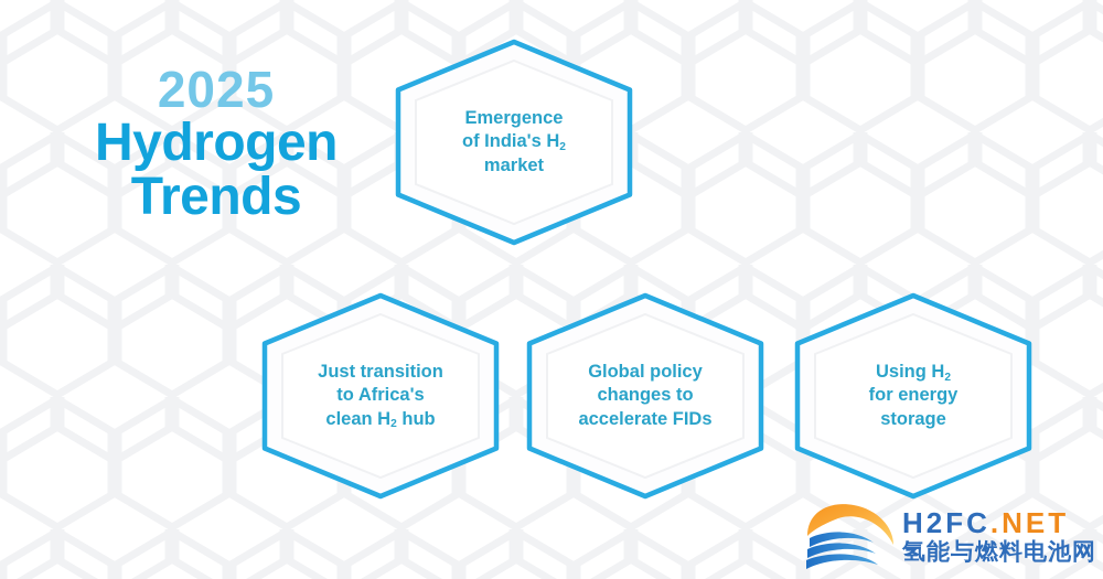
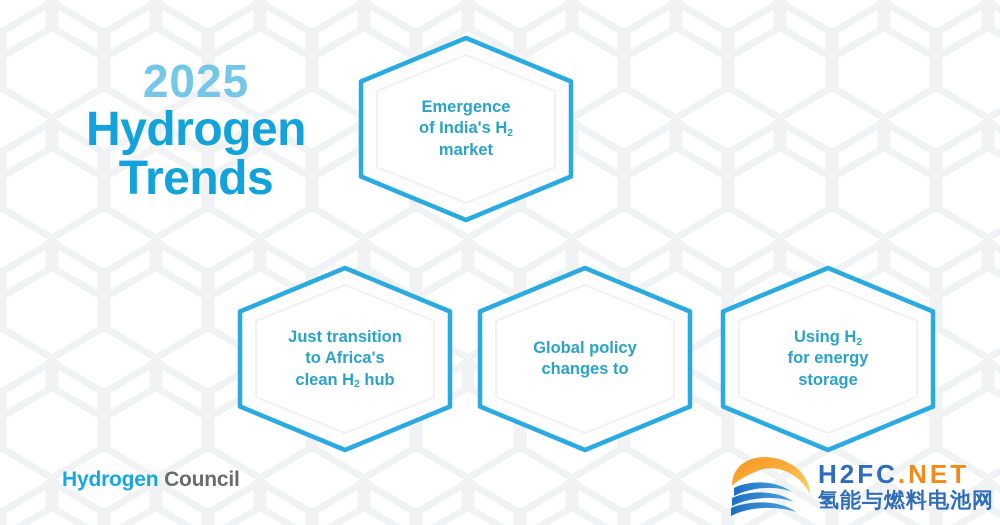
  2025
  Hydrogen
  Trends
  Emergence
  of India's H2
  market
  Just transition
  to Africa's
  clean H2 hub
  Global policy
  changes to
- accelerate FIDs
  Using H2
  for energy
  storage
+ Hydrogen Council
  H2FC.NET
  氢能与燃料电池网
